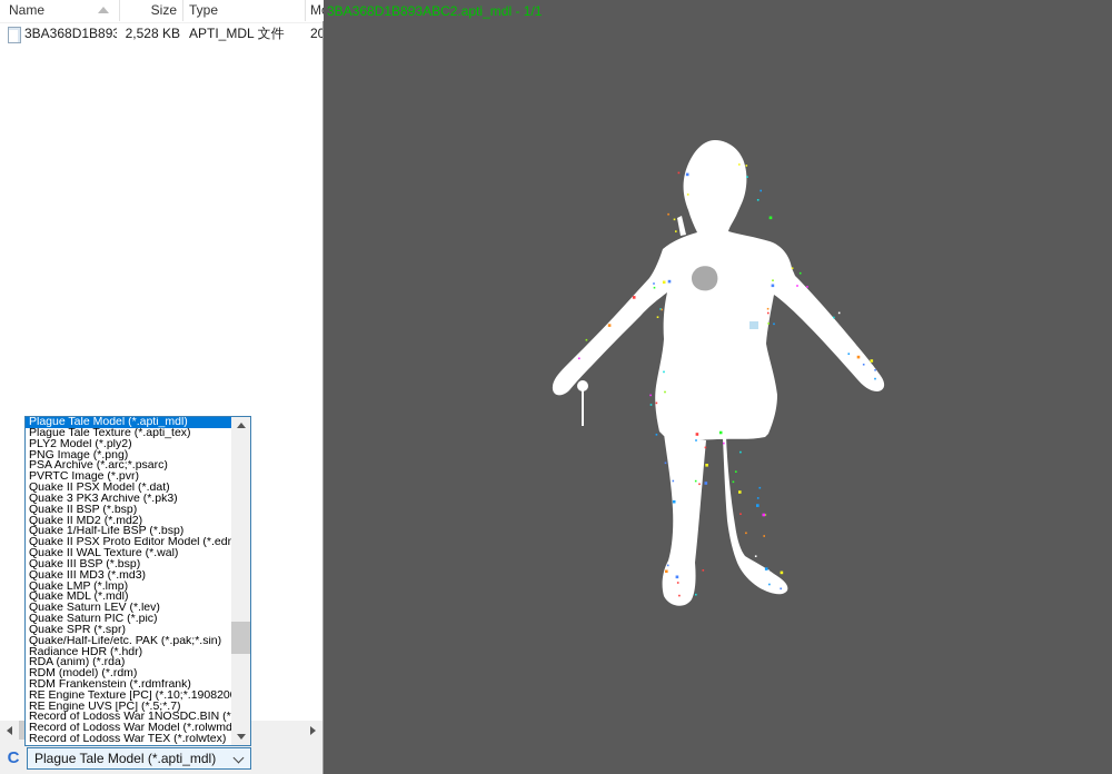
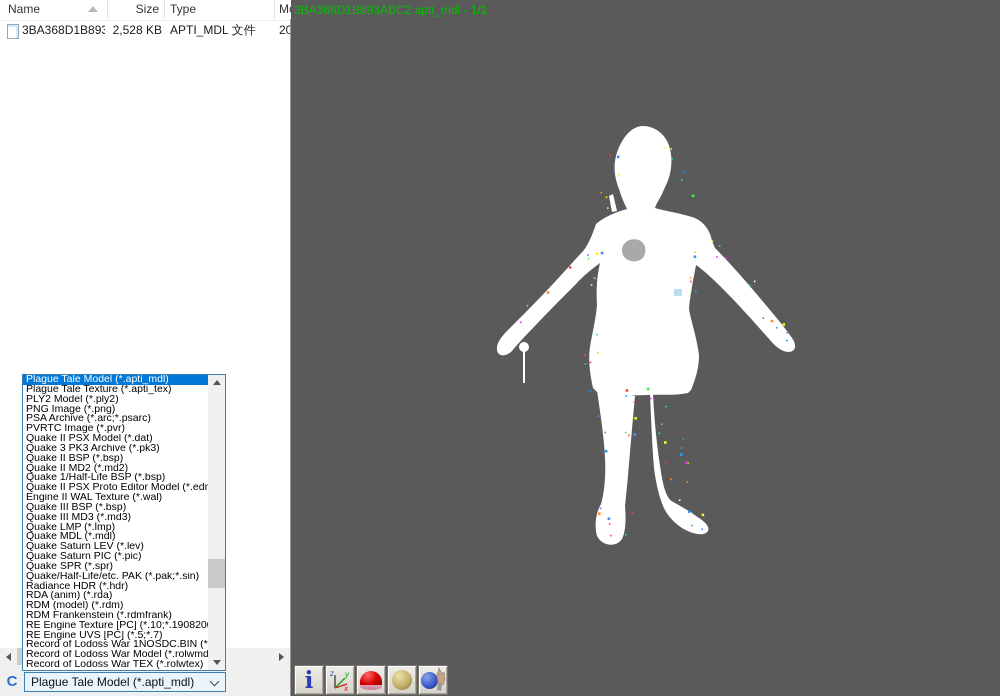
  Name
  Size
  Type
  3BA368D1B893
  2,528 KB
  APTI_MDL 文件
  20
  C
  Plague Tale Model (*.apti_mdl)
  3BA368D1B893ABC2.apti_mdl - 1/1
+ i
+ z
+ y
+ x
  Plague Tale Model (*.apti_mdl)
  Plague Tale Texture (*.apti_tex)
  PLY2 Model (*.ply2)
  PNG Image (*.png)
  PSA Archive (*.arc;*.psarc)
  PVRTC Image (*.pvr)
  Quake II PSX Model (*.dat)
  Quake 3 PK3 Archive (*.pk3)
  Quake II BSP (*.bsp)
  Quake II MD2 (*.md2)
  Quake 1/Half-Life BSP (*.bsp)
  Quake II PSX Proto Editor Model (*.ed
- Quake II WAL Texture (*.wal)
+ Engine II WAL Texture (*.wal)
  Quake III BSP (*.bsp)
  Quake III MD3 (*.md3)
  Quake LMP (*.lmp)
  Quake MDL (*.mdl)
  Quake Saturn LEV (*.lev)
  Quake Saturn PIC (*.pic)
  Quake SPR (*.spr)
  Quake/Half-Life/etc. PAK (*.pak;*.sin)
  Radiance HDR (*.hdr)
  RDA (anim) (*.rda)
  RDM (model) (*.rdm)
  RDM Frankenstein (*.rdmfrank)
  RE Engine Texture [PC] (*.10;*.190820
  RE Engine UVS [PC] (*.5;*.7)
  Record of Lodoss War 1NOSDC.BIN (*
  Record of Lodoss War Model (*.rolwmd
  Record of Lodoss War TEX (*.rolwtex)
